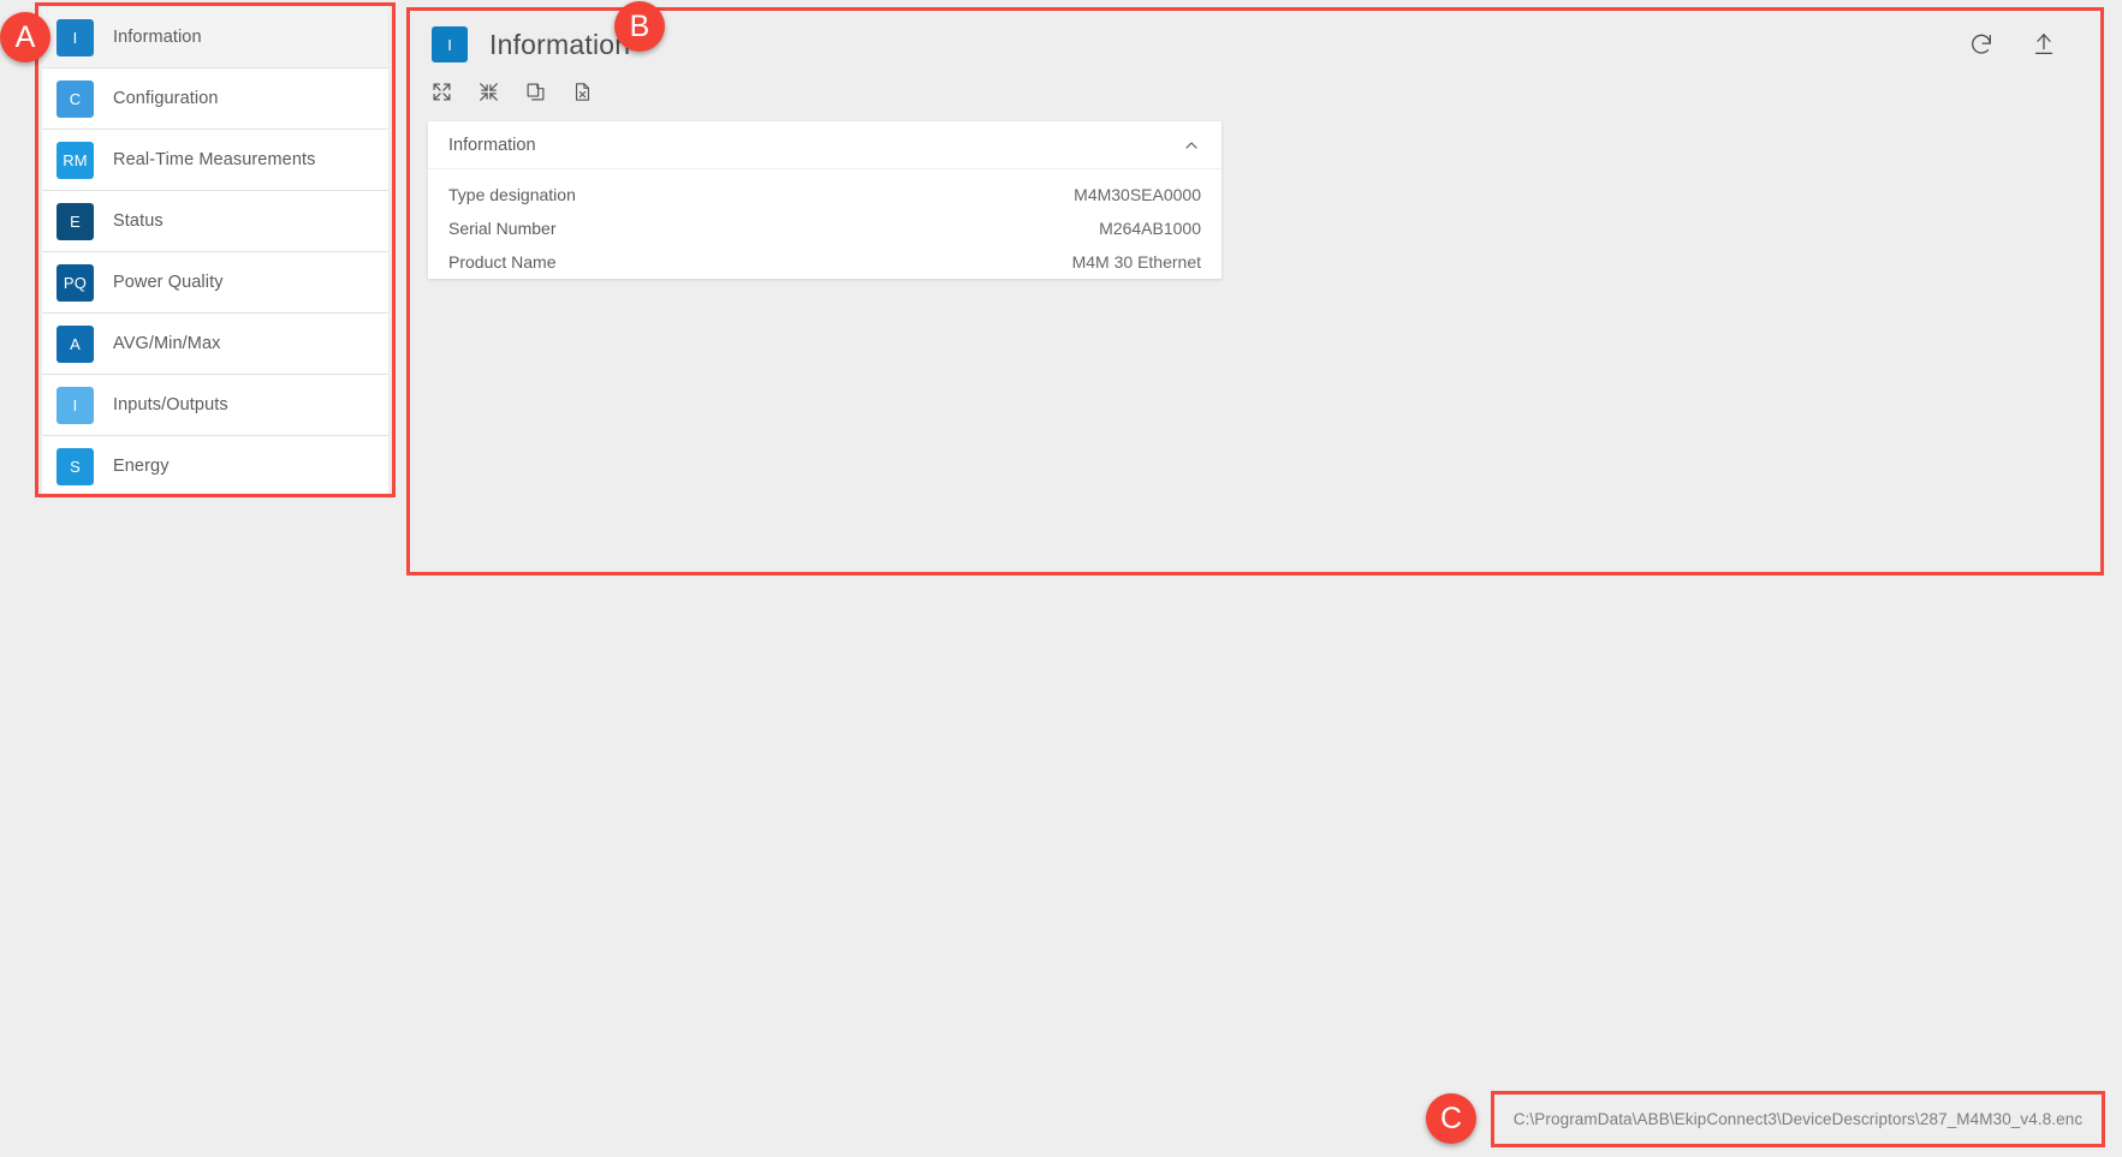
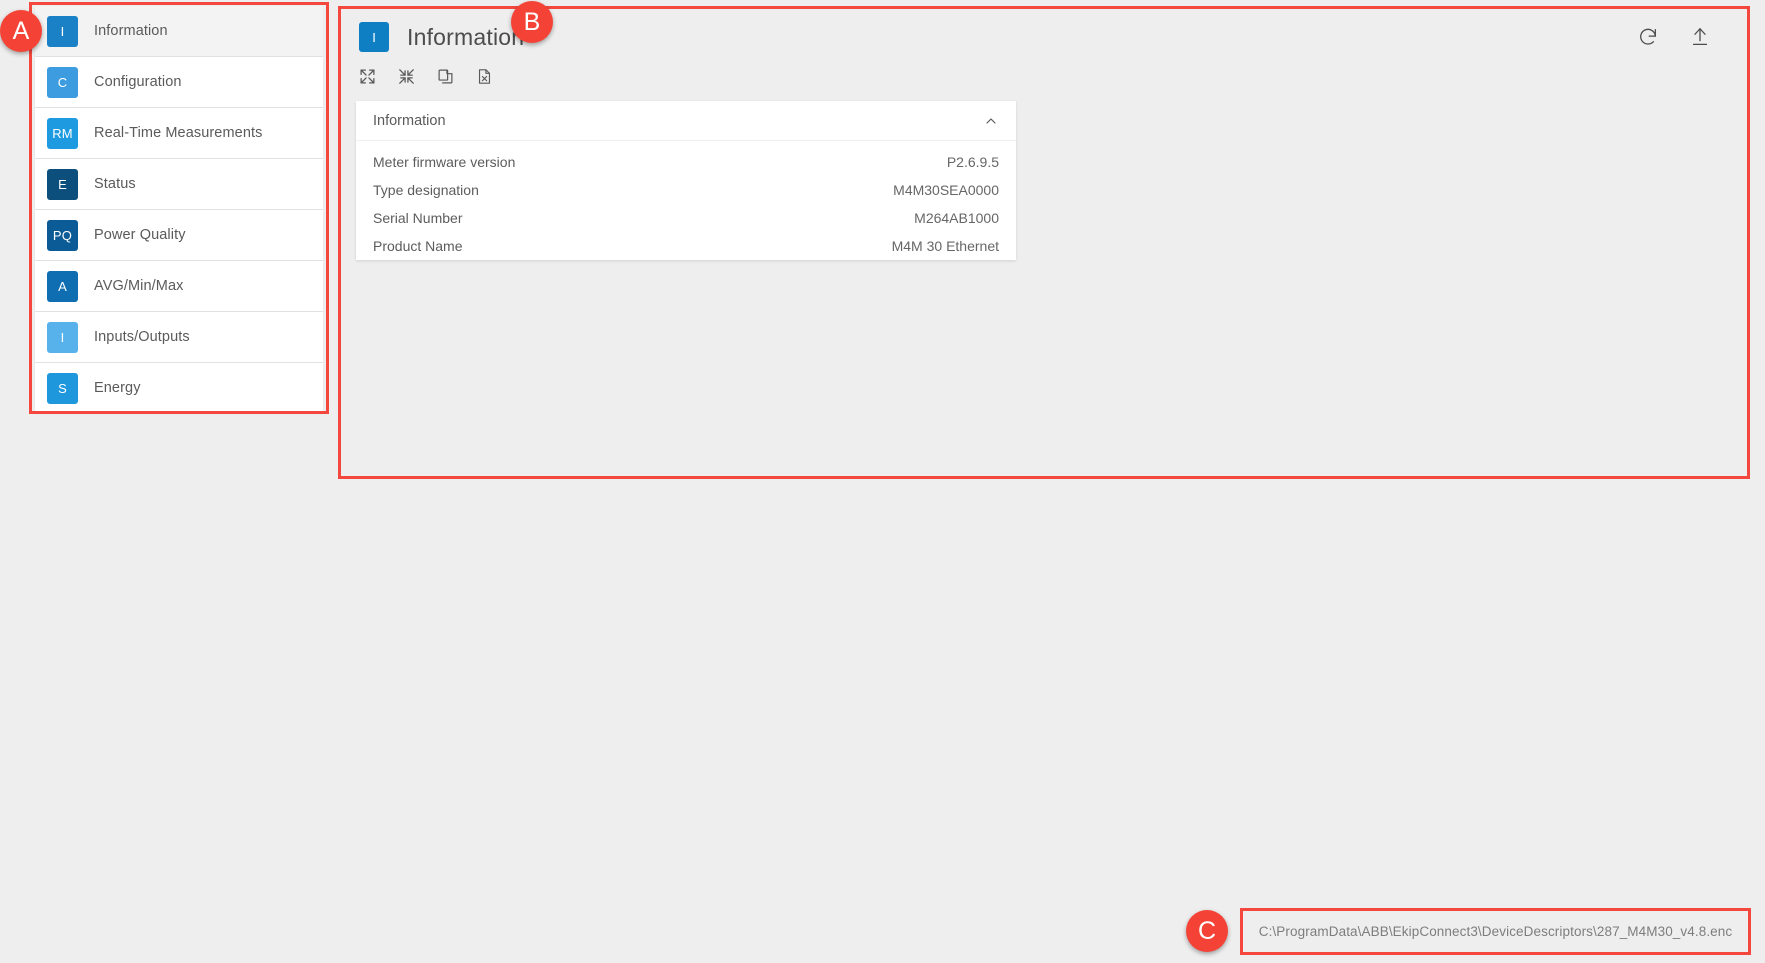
  I
  Information
  C
  Configuration
  RM
  Real-Time Measurements
  E
  Status
  PQ
  Power Quality
  A
  AVG/Min/Max
  I
  Inputs/Outputs
  S
  Energy
  I
  Informatio
  Information
+ Meter firmware version
+ P2.6.9.5
  Type designation
  M4M30SEA0000
  Serial Number
  M264AB1000
  Product Name
  M4M 30 Ethernet
  C:\ProgramData\ABB\EkipConnect3\DeviceDescriptors\287_M4M30_v4.8.enc
  A
  B
  C
